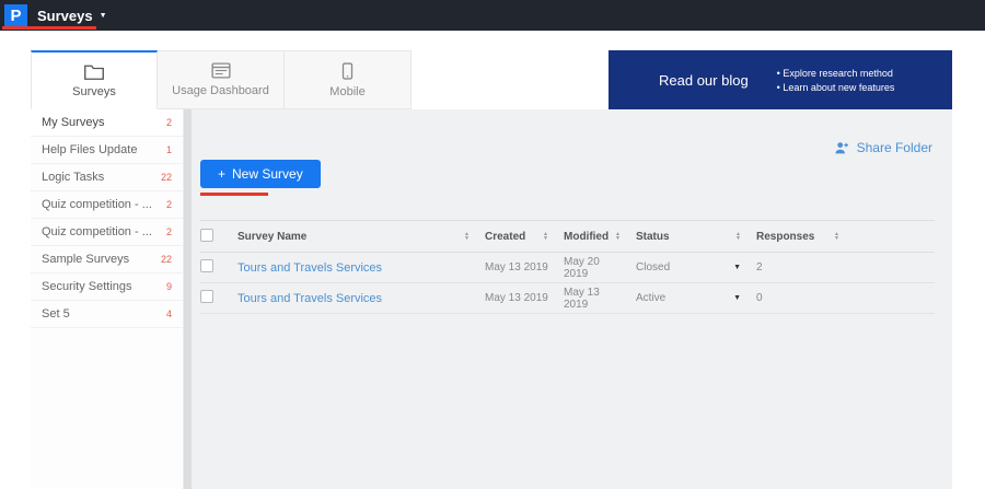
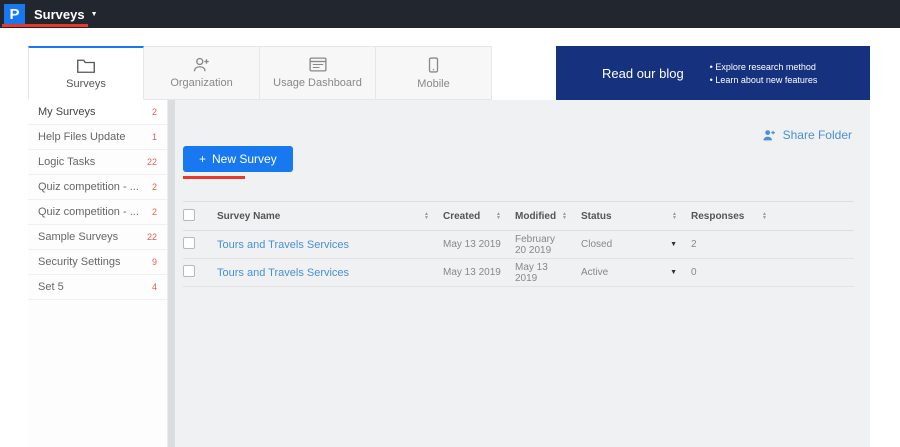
  P
  Surveys
  Surveys
+ Organization
  Usage Dashboard
  Mobile
  Read our blog
  Explore research method
  Learn about new features
  My Surveys
  2
  Help Files Update
  1
  Logic Tasks
  22
  Quiz competition - ...
  2
  Quiz competition - ...
  2
  Sample Surveys
  22
  Security Settings
  9
  Set 5
  4
  Share Folder
  + New Survey
  	Survey Name	Created	Modified	Status	Responses
- 	Tours and Travels Services	May 13 2019	May 20 2019	Closed	2
+ 	Tours and Travels Services	May 13 2019	February 20 2019	Closed	2
  	Tours and Travels Services	May 13 2019	May 13 2019	Active	0
